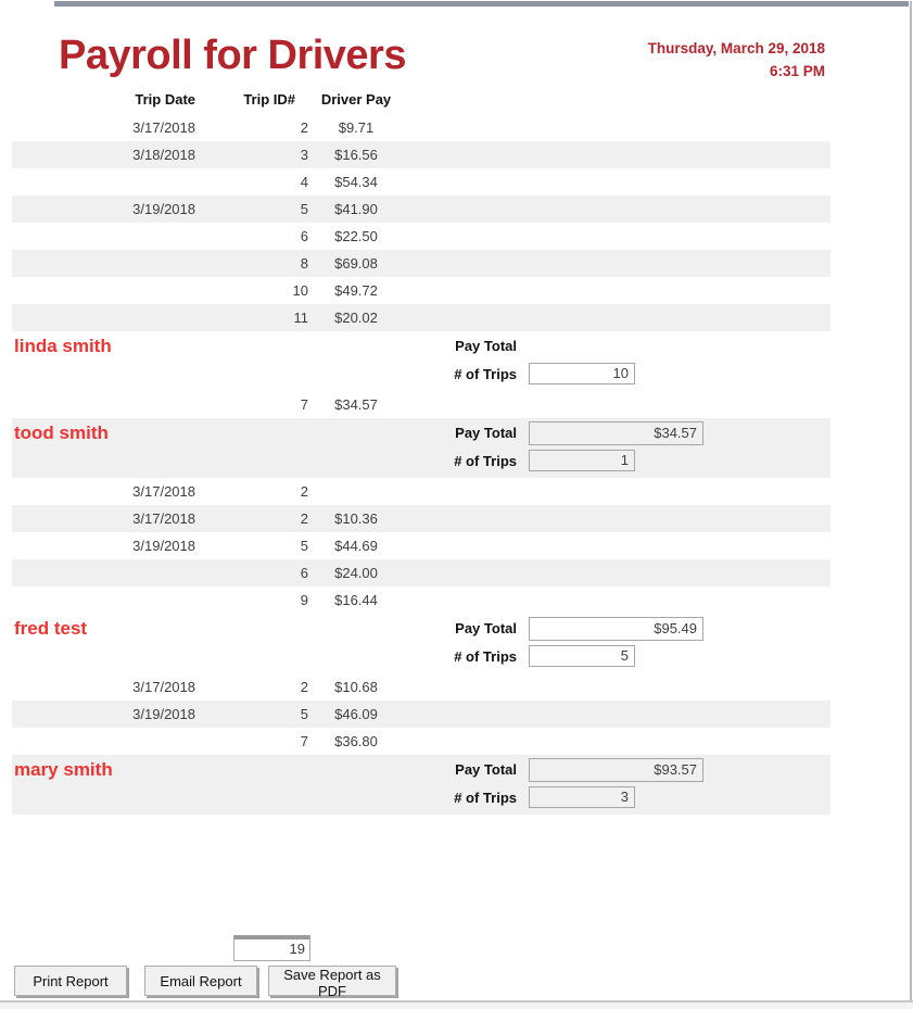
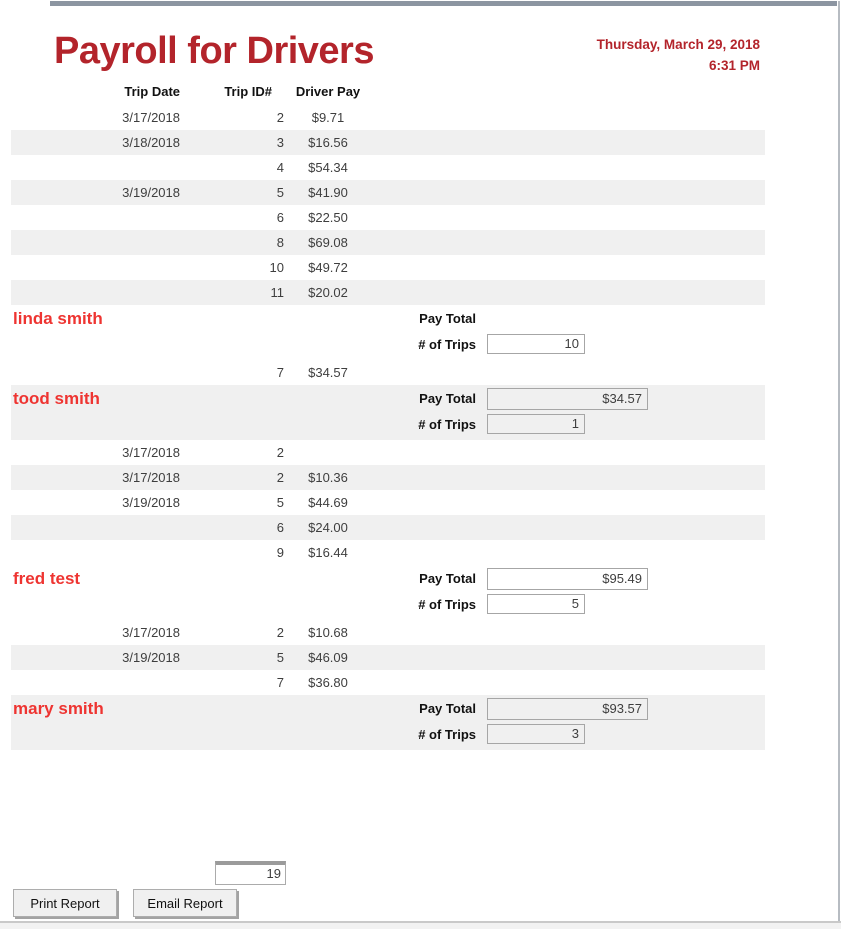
  Payroll for Drivers
  Thursday, March 29, 2018
  6:31 PM
  Trip Date
  Trip ID#
  Driver Pay
  3/17/2018
  2
  $9.71
  3/18/2018
  3
  $16.56
  4
  $54.34
  3/19/2018
  5
  $41.90
  6
  $22.50
  8
  $69.08
  10
  $49.72
  11
  $20.02
  linda smith
  Pay Total
  # of Trips
  10
  7
  $34.57
  tood smith
  Pay Total
  $34.57
  # of Trips
  1
  3/17/2018
  2
  3/17/2018
  2
  $10.36
  3/19/2018
  5
  $44.69
  6
  $24.00
  9
  $16.44
  fred test
  Pay Total
  $95.49
  # of Trips
  5
  3/17/2018
  2
  $10.68
  3/19/2018
  5
  $46.09
  7
  $36.80
  mary smith
  Pay Total
  $93.57
  # of Trips
  3
  19
  Print Report
  Email Report
- Save Report as PDF
